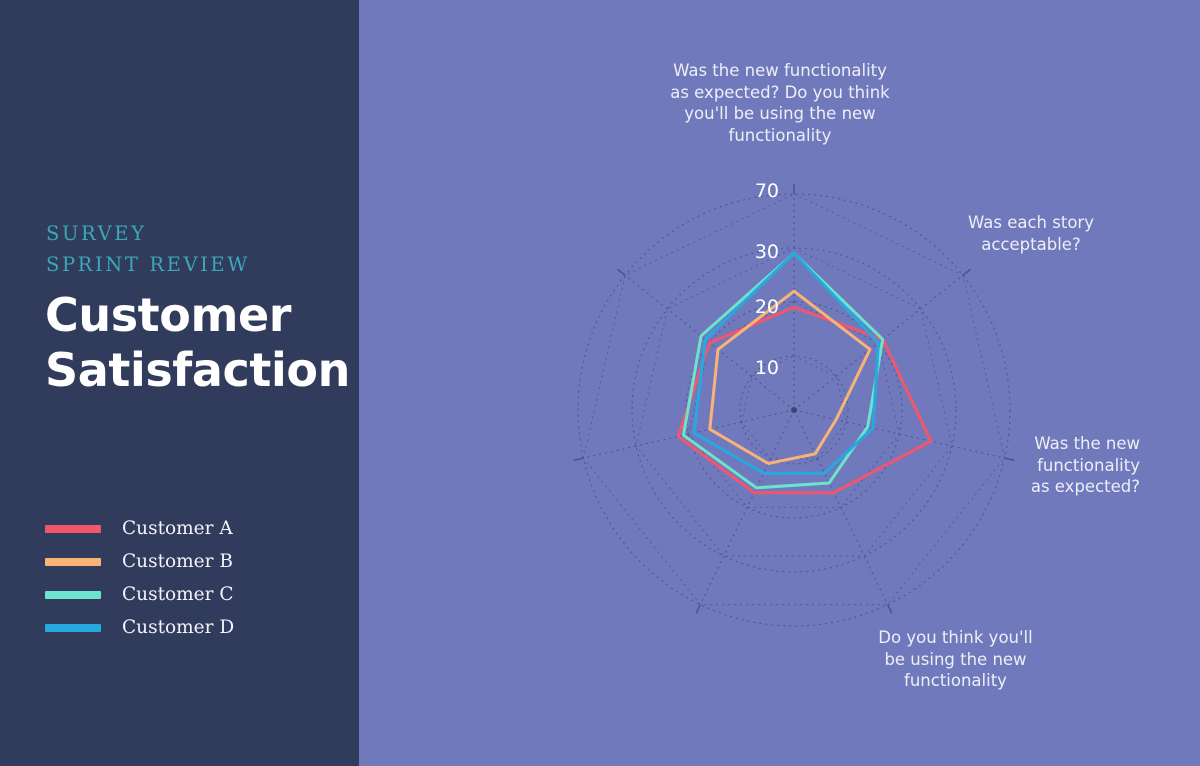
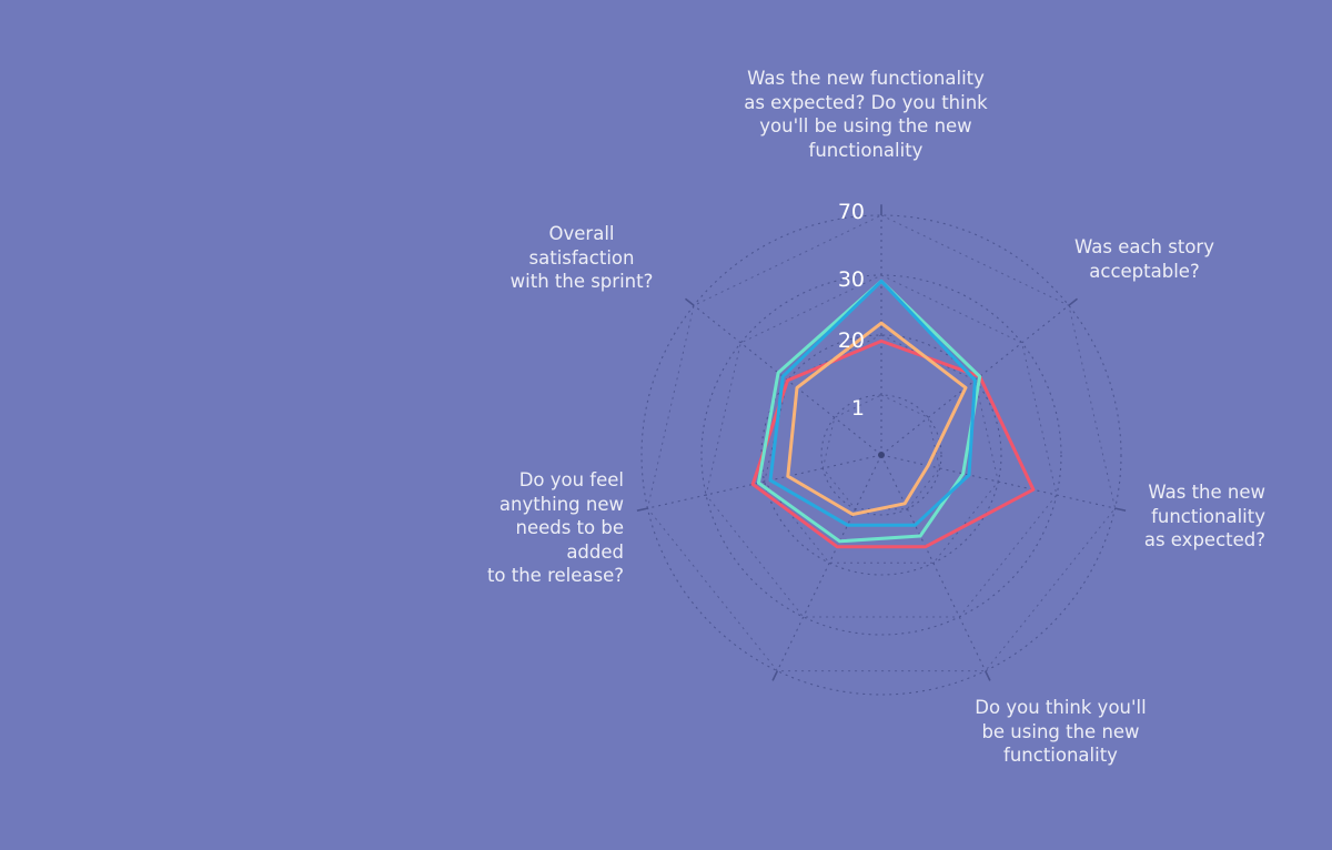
- SURVEY
- SPRINT REVIEW
- Customer
- Satisfaction
- Customer A
- Customer B
- Customer C
- Customer D
  70
  30
  20
- 10
+ 1
  Was the new functionality
  as expected? Do you think
  you'll be using the new
  functionality
  Was each story
  acceptable?
  Was the new
  functionality
  as expected?
  Do you think you'll
  be using the new
  functionality
+ Do you feel
+ anything new
+ needs to be added
+ to the release?
+ Overall
+ satisfaction
+ with the sprint?
